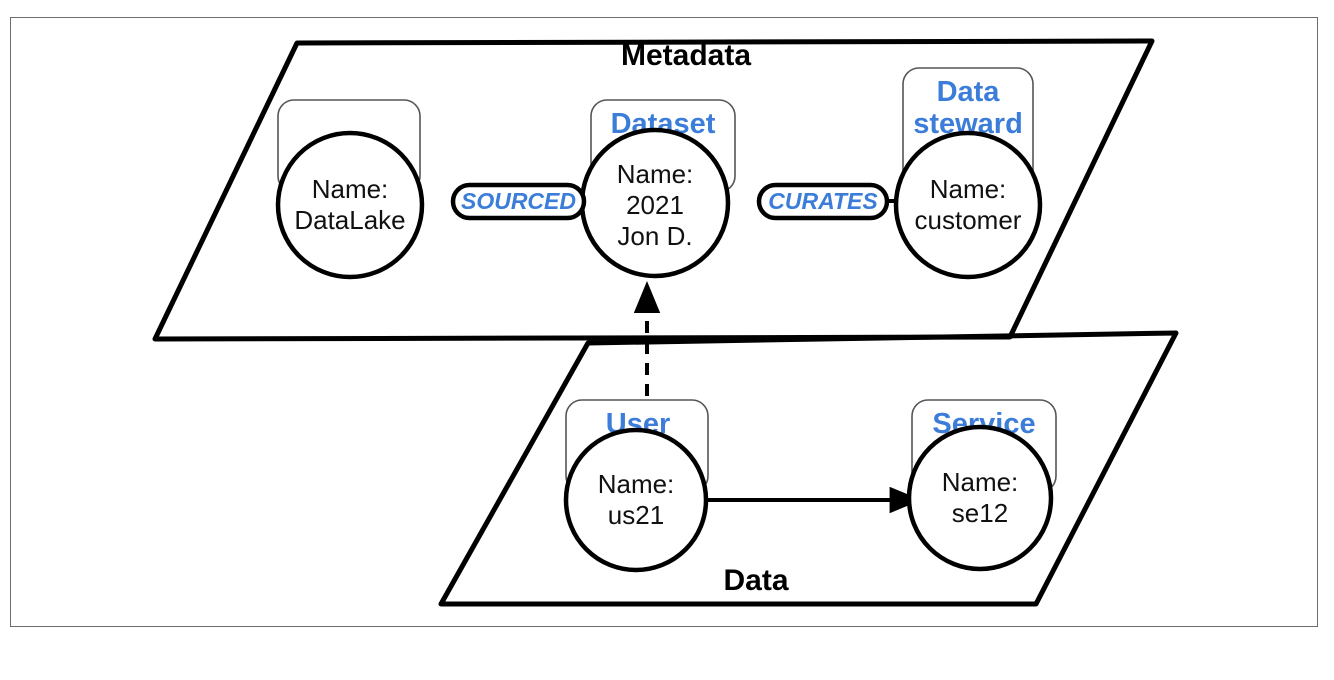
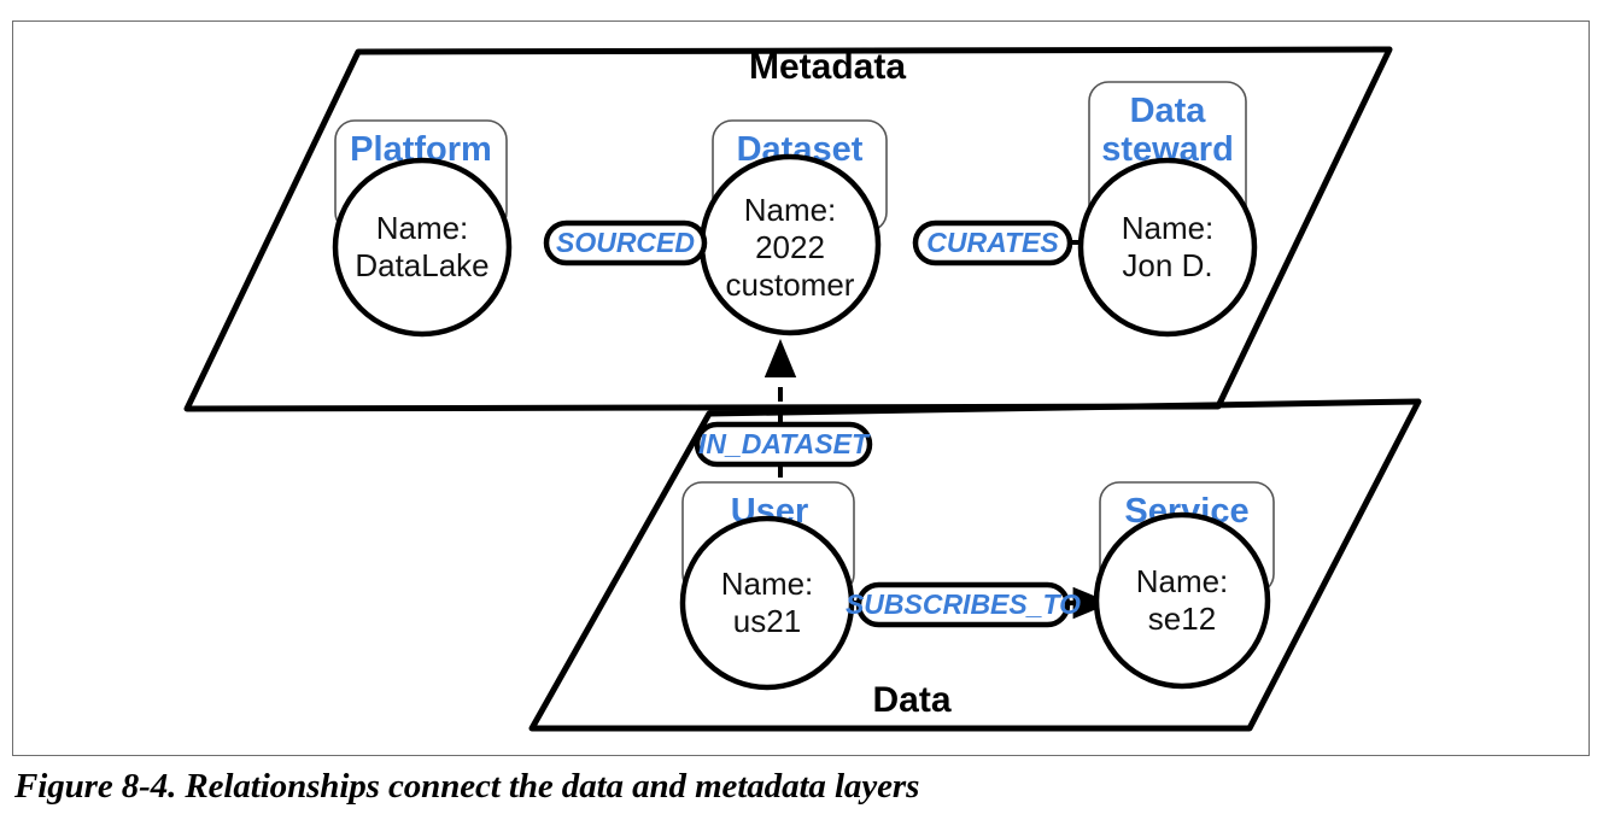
  Metadata
  Data
+ Platform
  Name:
  DataLake
  Dataset
  Name:
- 2021
+ 2022
- Jon D.
+ customer
  Data
  steward
  Name:
- customer
+ Jon D.
  User
  Name:
  us21
  Service
  Name:
  se12
  SOURCED
  CURATES
+ IN_DATASET
+ SUBSCRIBES_TO
+ Figure 8-4. Relationships connect the data and metadata layers
